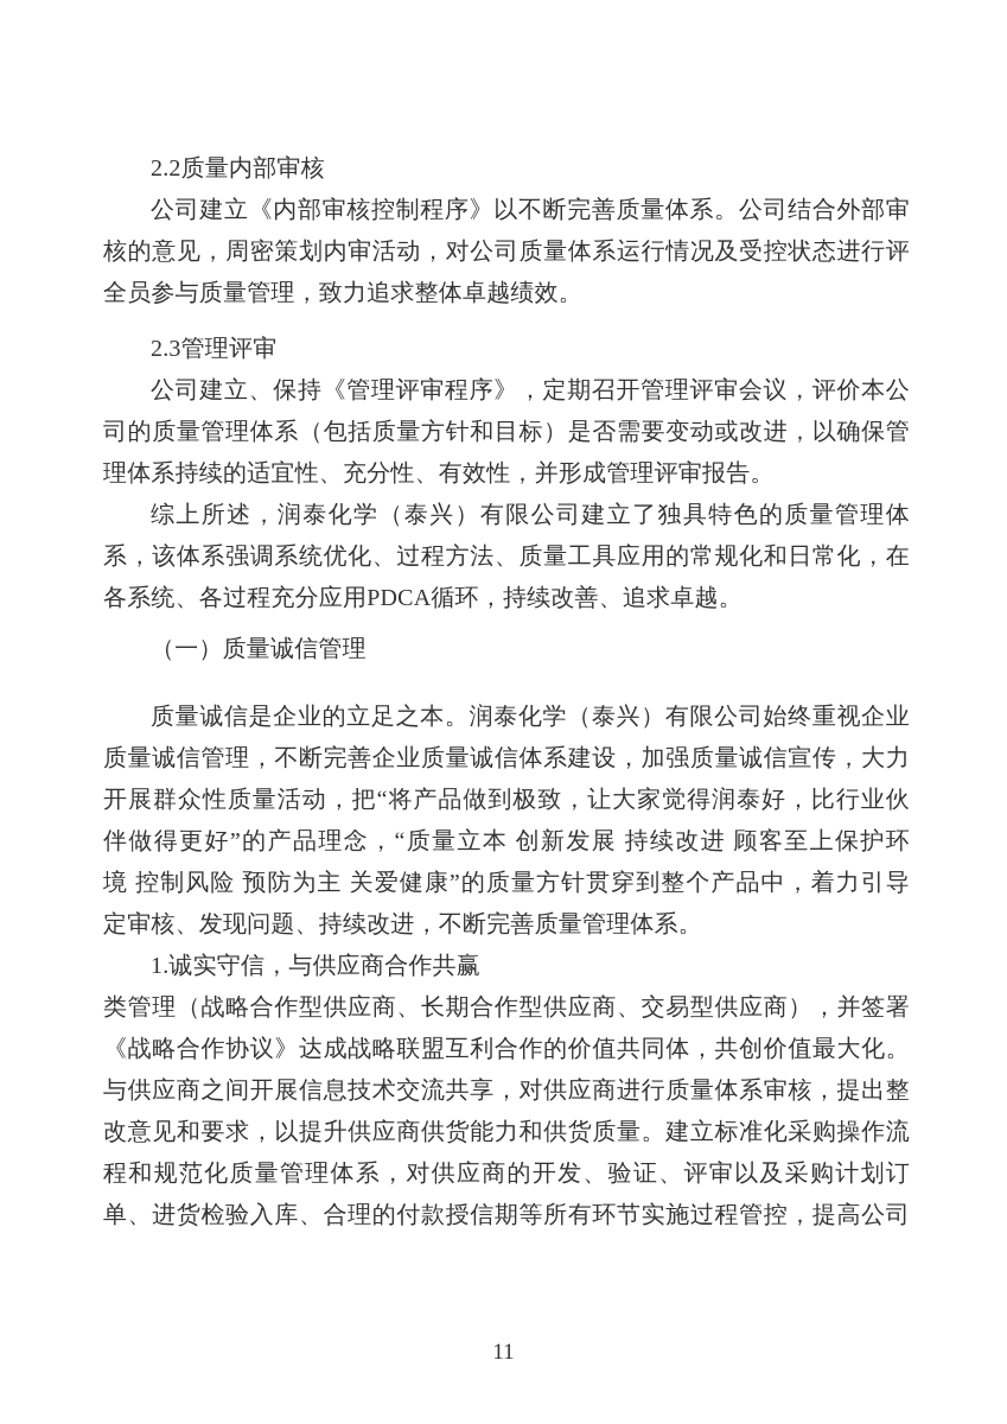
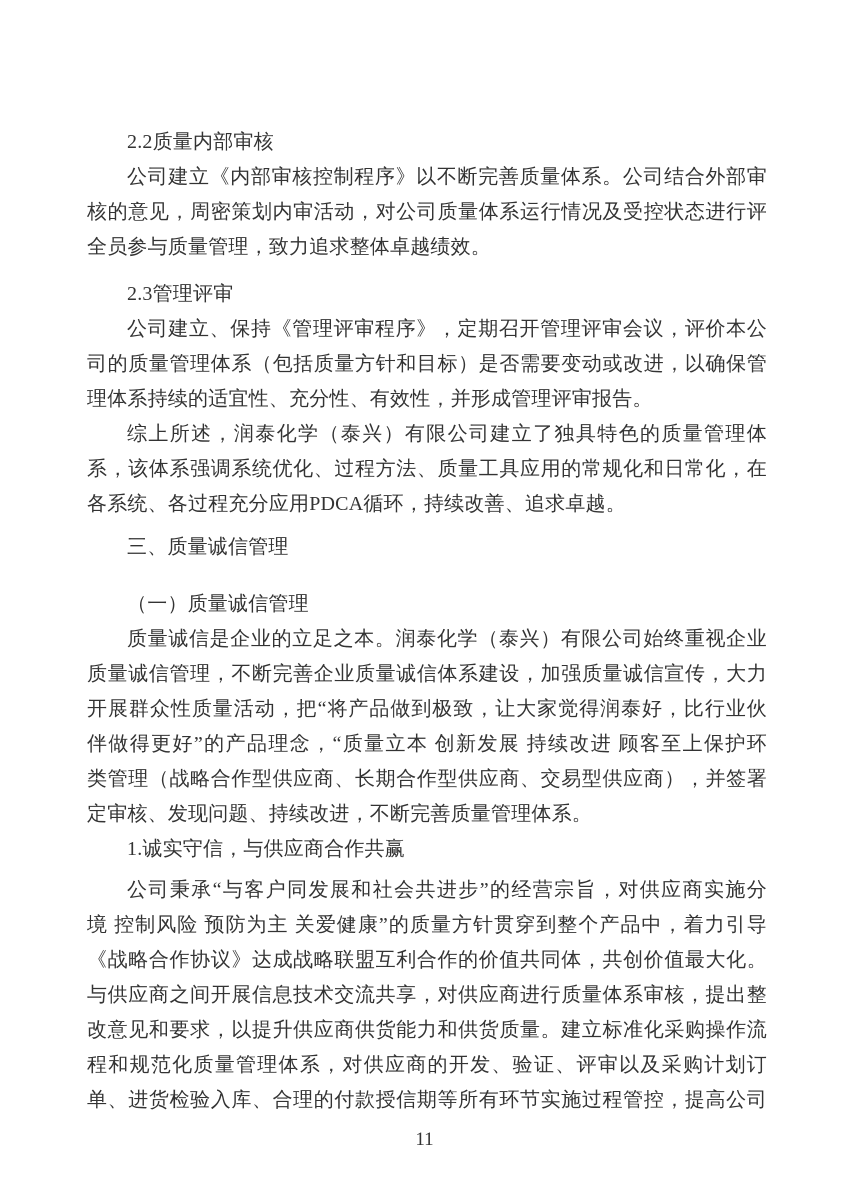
  2.2质量内部审核
  公司建立《内部审核控制程序》以不断完善质量体系。公司结合外部审
  核的意见，周密策划内审活动，对公司质量体系运行情况及受控状态进行评
  全员参与质量管理，致力追求整体卓越绩效。
  2.3管理评审
  公司建立、保持《管理评审程序》，定期召开管理评审会议，评价本公
  司的质量管理体系（包括质量方针和目标）是否需要变动或改进，以确保管
  理体系持续的适宜性、充分性、有效性，并形成管理评审报告。
  综上所述，润泰化学（泰兴）有限公司建立了独具特色的质量管理体
  系，该体系强调系统优化、过程方法、质量工具应用的常规化和日常化，在
  各系统、各过程充分应用PDCA循环，持续改善、追求卓越。
+ 三、质量诚信管理
  （一）质量诚信管理
  质量诚信是企业的立足之本。润泰化学（泰兴）有限公司始终重视企业
  质量诚信管理，不断完善企业质量诚信体系建设，加强质量诚信宣传，大力
  开展群众性质量活动，把“将产品做到极致，让大家觉得润泰好，比行业伙
  伴做得更好”的产品理念，“质量立本 创新发展 持续改进 顾客至上保护环
- 境 控制风险 预防为主 关爱健康”的质量方针贯穿到整个产品中，着力引导
+ 类管理（战略合作型供应商、长期合作型供应商、交易型供应商），并签署
  定审核、发现问题、持续改进，不断完善质量管理体系。
  1.诚实守信，与供应商合作共赢
+ 公司秉承“与客户同发展和社会共进步”的经营宗旨，对供应商实施分
- 类管理（战略合作型供应商、长期合作型供应商、交易型供应商），并签署
+ 境 控制风险 预防为主 关爱健康”的质量方针贯穿到整个产品中，着力引导
  《战略合作协议》达成战略联盟互利合作的价值共同体，共创价值最大化。
  与供应商之间开展信息技术交流共享，对供应商进行质量体系审核，提出整
  改意见和要求，以提升供应商供货能力和供货质量。建立标准化采购操作流
  程和规范化质量管理体系，对供应商的开发、验证、评审以及采购计划订
  单、进货检验入库、合理的付款授信期等所有环节实施过程管控，提高公司
  11
